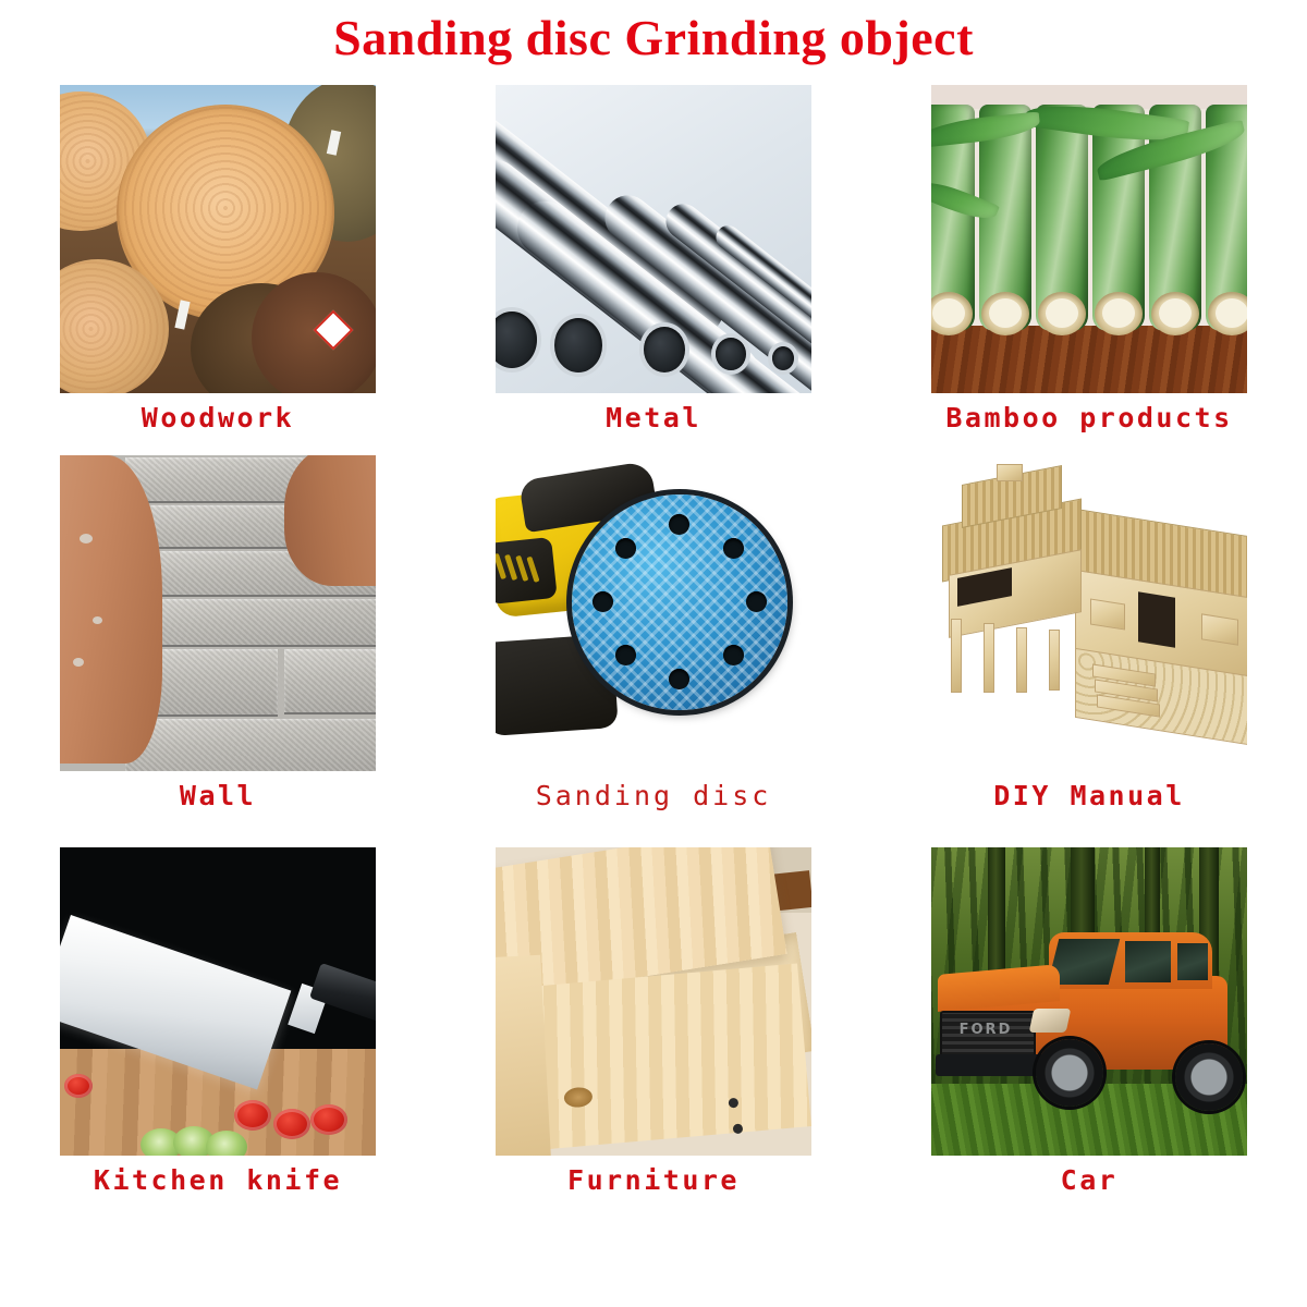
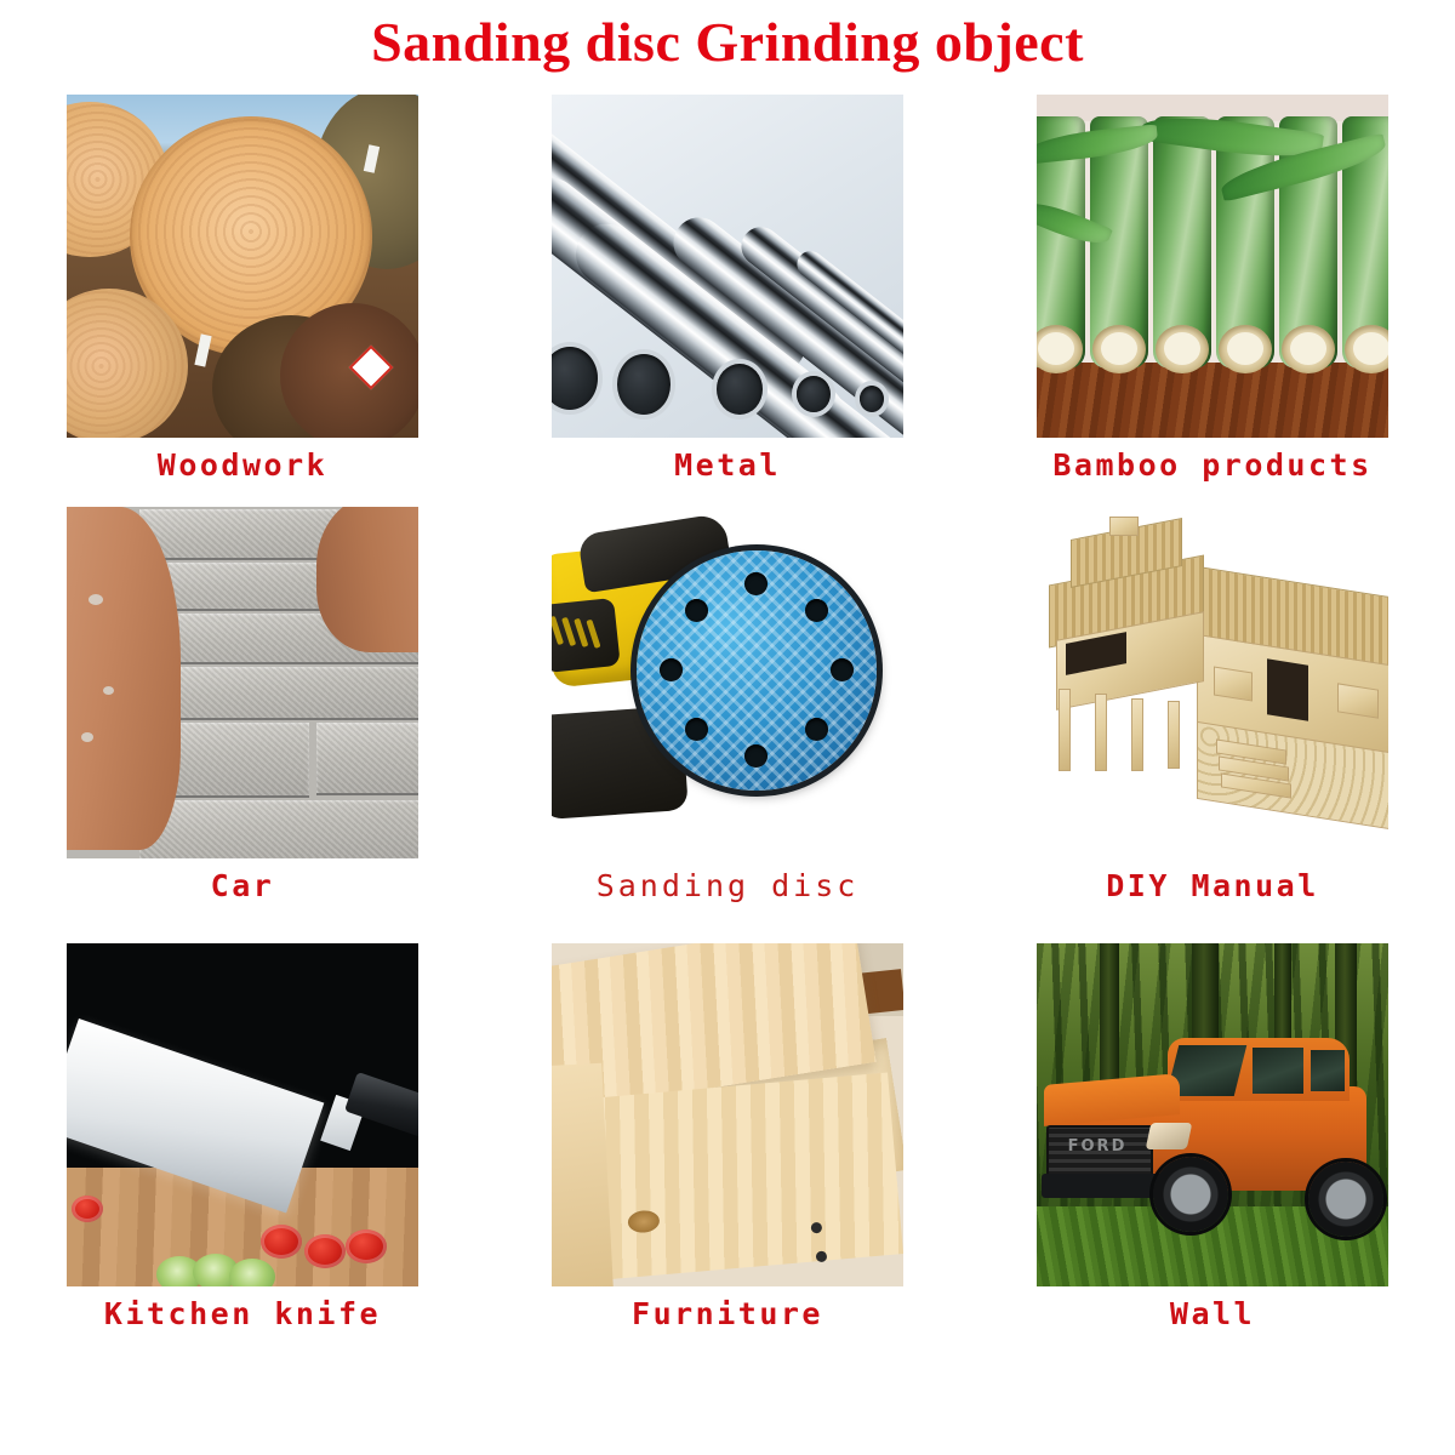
  Sanding disc Grinding object
  Woodwork
  Metal
  Bamboo products
- Wall
+ Car
  Sanding disc
  DIY Manual
  Kitchen knife
  Furniture
  FORD
- Car
+ Wall
